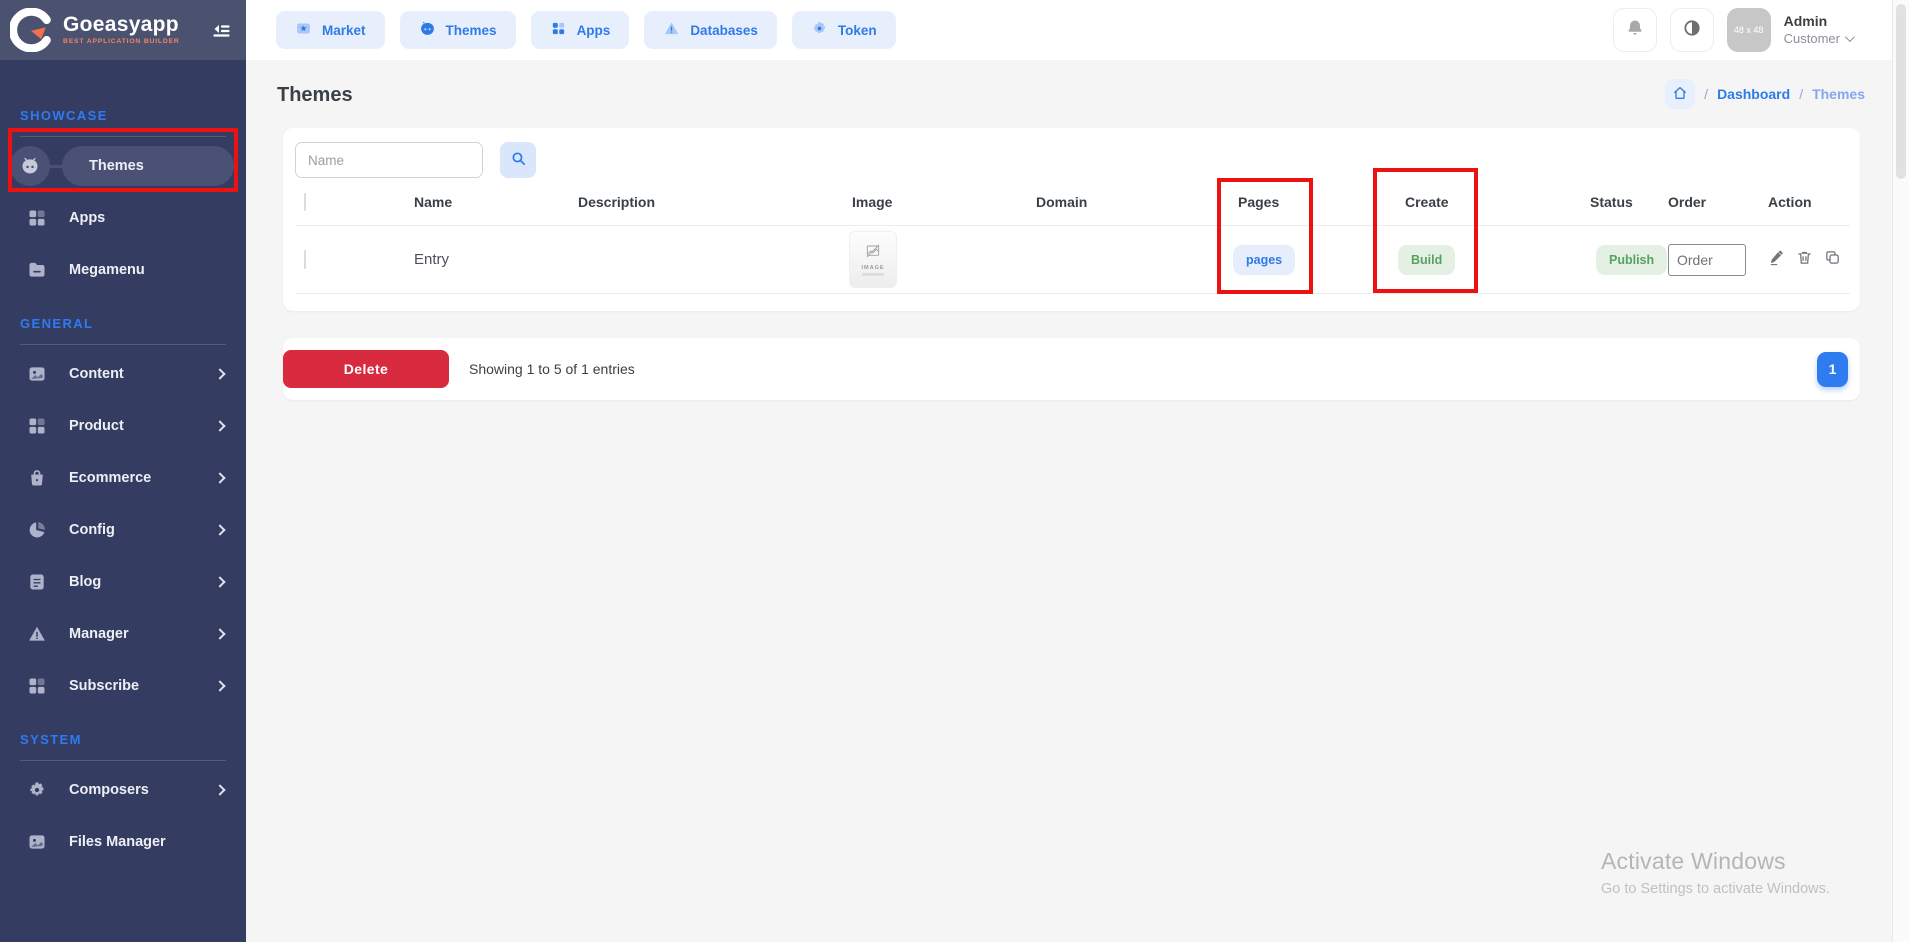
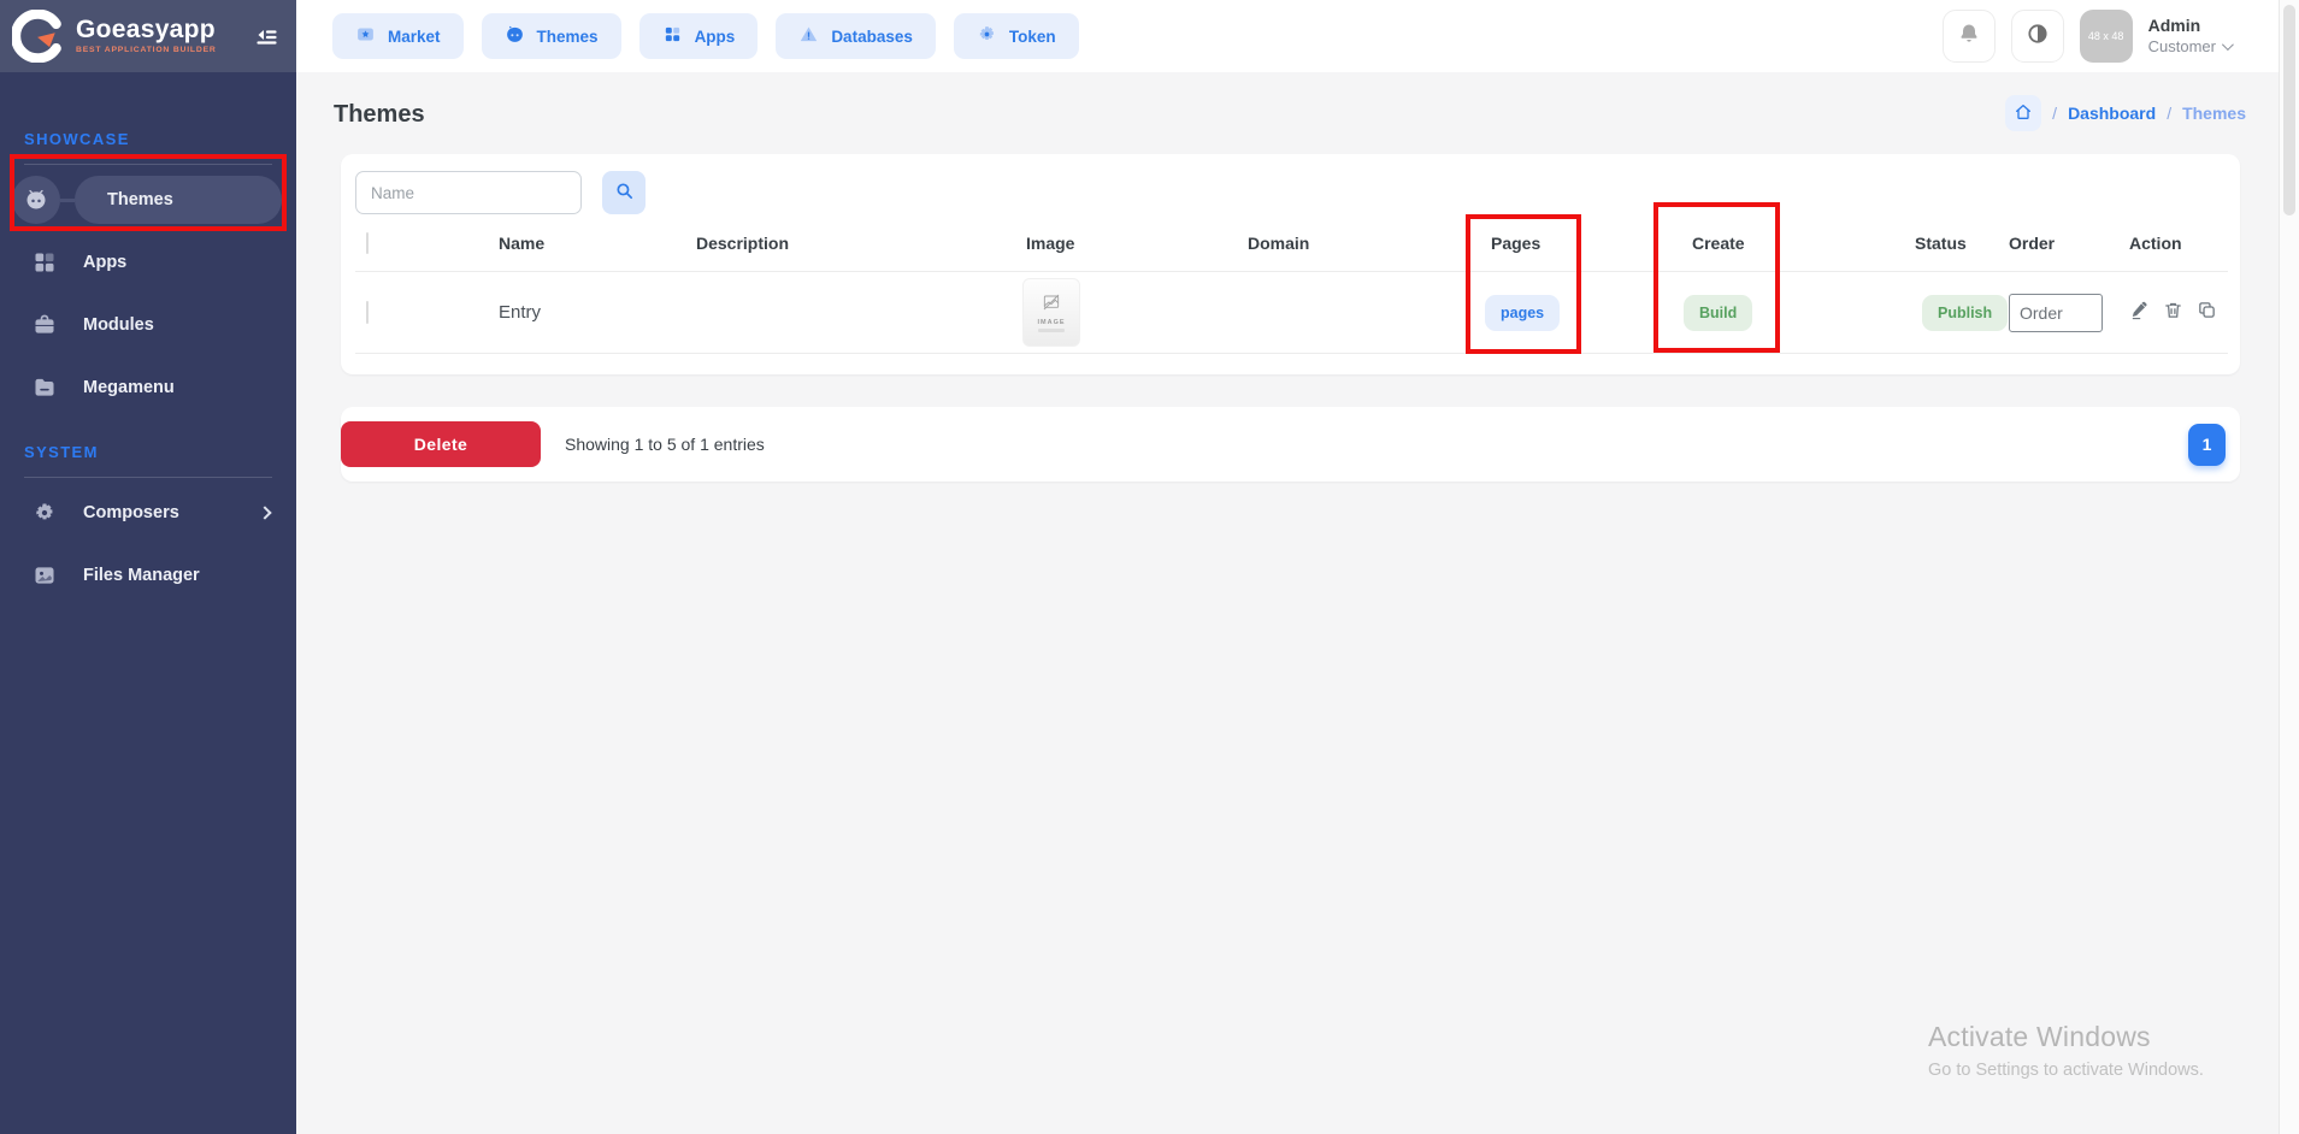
  Goeasyapp
  SHOWCASE
  Themes
  Apps
+ Modules
  Megamenu
- GENERAL
- Content
- Product
- Ecommerce
- Config
- Blog
- Manager
- Subscribe
  SYSTEM
  Composers
  Files Manager
  Market
  Themes
  Apps
  Databases
  Token
  48 x 48
  Admin
  Customer
  Themes
  /
  Dashboard
  /
  Themes
  Name
  Name
  Description
  Image
  Domain
  Pages
  Create
  Status
  Order
  Action
  Entry
  pages
  Build
  Publish
  Order
  Delete
  Showing 1 to 5 of 1 entries
  1
  Activate Windows
  Go to Settings to activate Windows.
